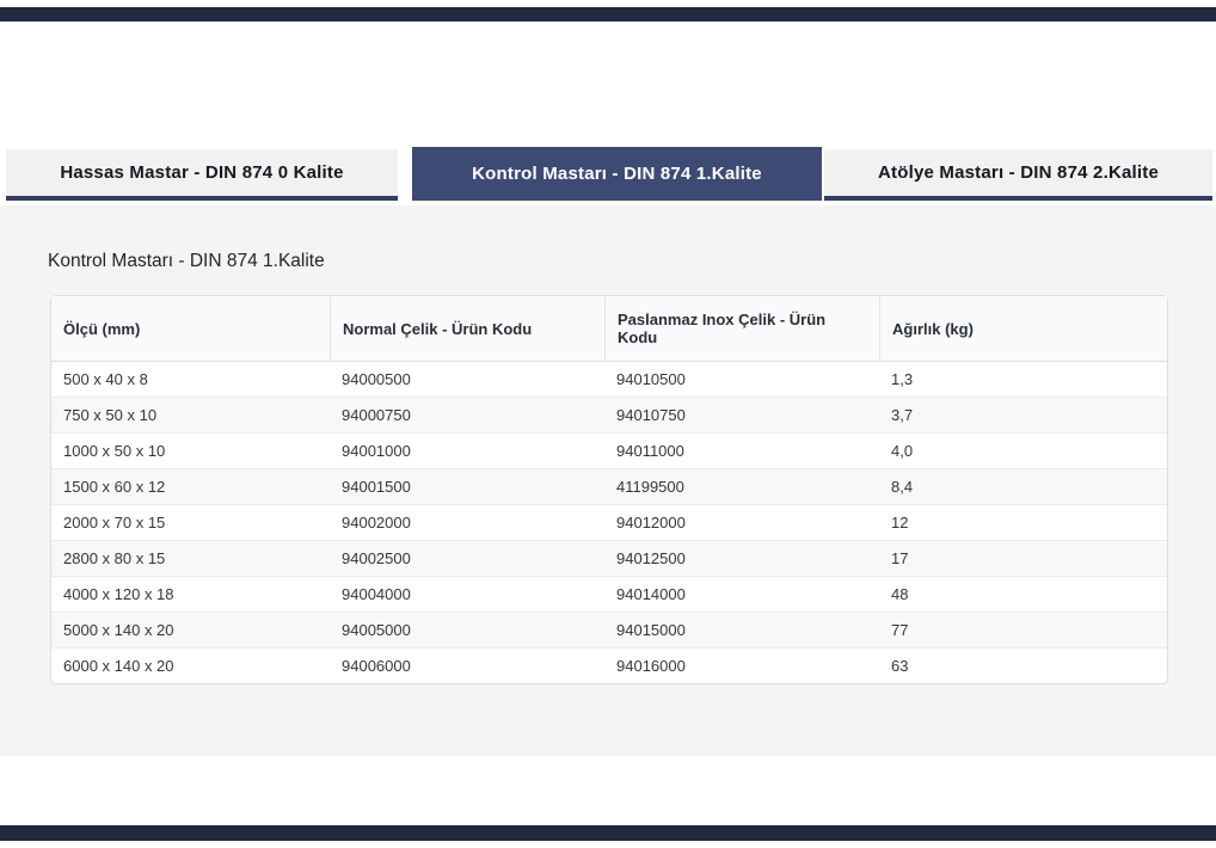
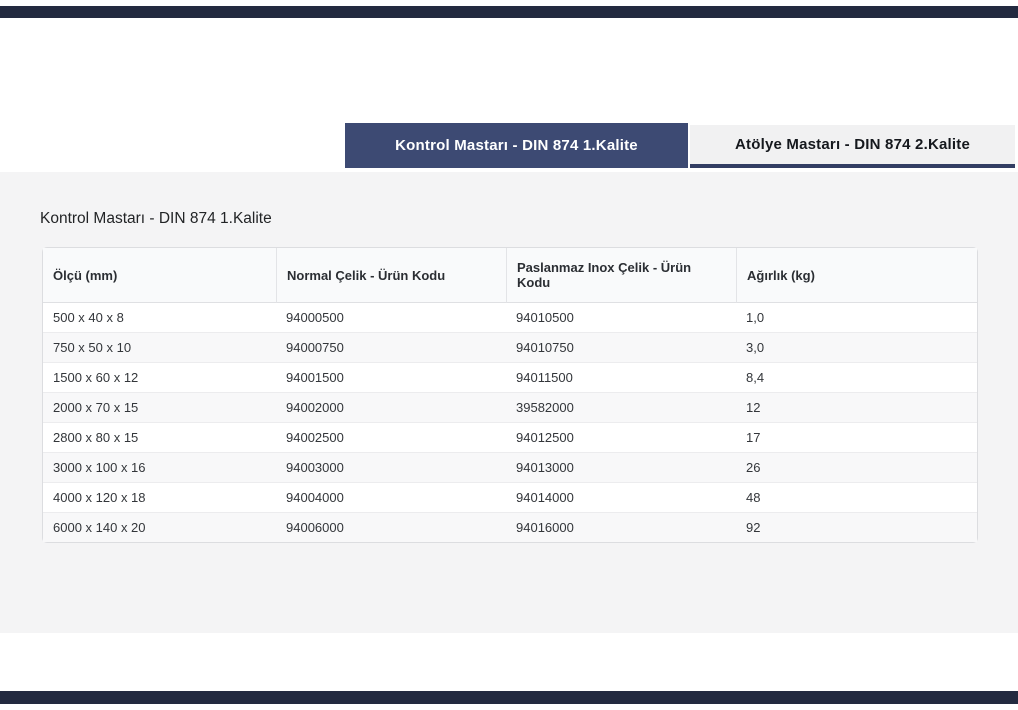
- Hassas Mastar - DIN 874 0 Kalite
  Kontrol Mastarı - DIN 874 1.Kalite
  Atölye Mastarı - DIN 874 2.Kalite
  Kontrol Mastarı - DIN 874 1.Kalite
  Ölçü (mm)	Normal Çelik - Ürün Kodu	Paslanmaz Inox Çelik - Ürün Kodu	Ağırlık (kg)
- 500 x 40 x 8	94000500	94010500	1,3
+ 500 x 40 x 8	94000500	94010500	1,0
- 750 x 50 x 10	94000750	94010750	3,7
+ 750 x 50 x 10	94000750	94010750	3,0
- 1000 x 50 x 10	94001000	94011000	4,0
- 1500 x 60 x 12	94001500	41199500	8,4
+ 1500 x 60 x 12	94001500	94011500	8,4
- 2000 x 70 x 15	94002000	94012000	12
+ 2000 x 70 x 15	94002000	39582000	12
  2800 x 80 x 15	94002500	94012500	17
+ 3000 x 100 x 16	94003000	94013000	26
  4000 x 120 x 18	94004000	94014000	48
- 5000 x 140 x 20	94005000	94015000	77
- 6000 x 140 x 20	94006000	94016000	63
+ 6000 x 140 x 20	94006000	94016000	92
